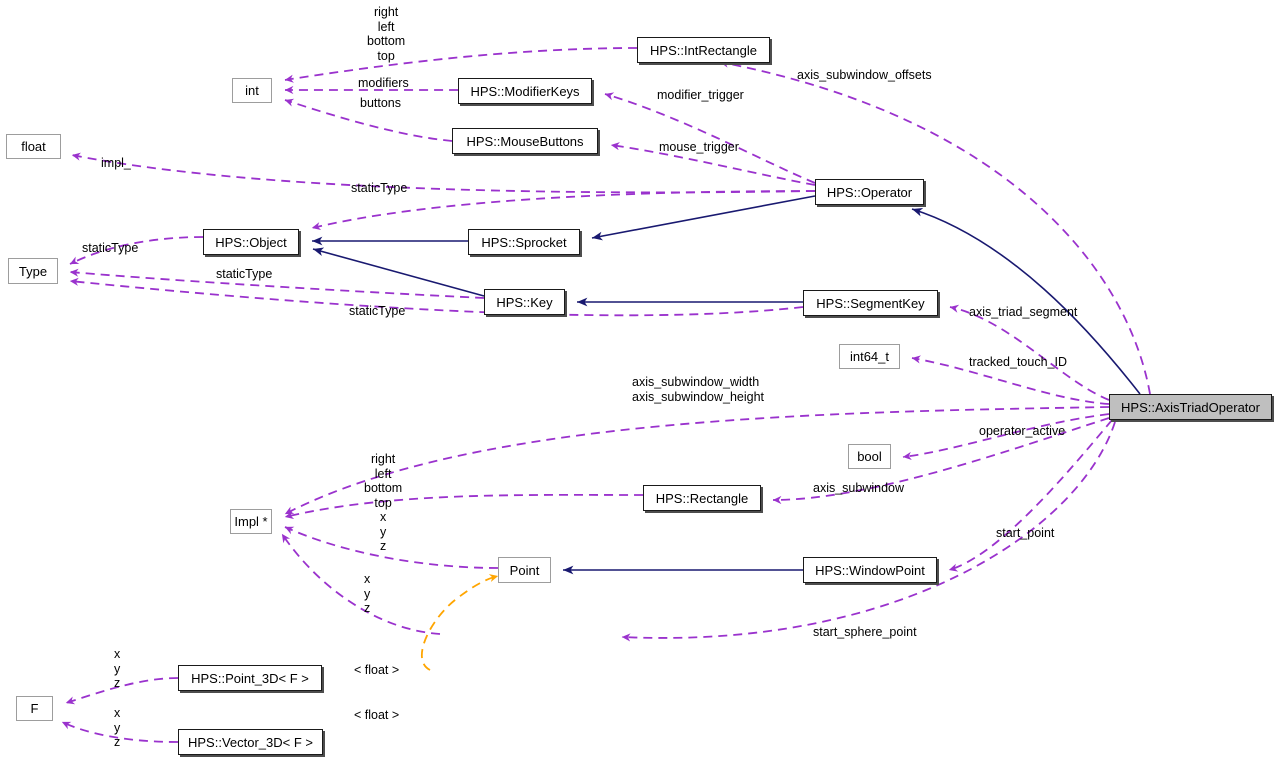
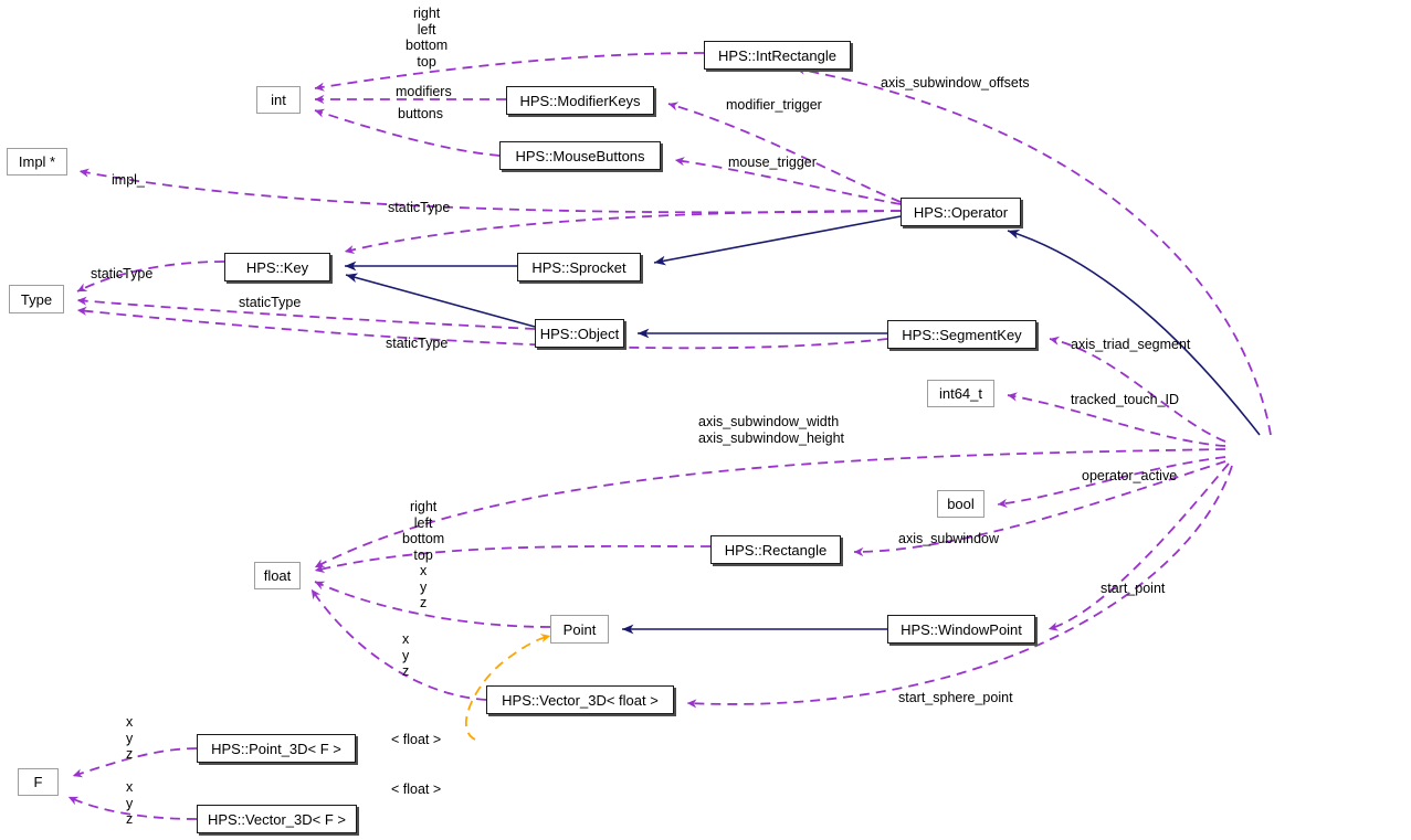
  int
  HPS::IntRectangle
  HPS::ModifierKeys
  HPS::MouseButtons
- float
+ Impl *
  HPS::Operator
- HPS::Object
+ HPS::Key
  HPS::Sprocket
  Type
- HPS::Key
+ HPS::Object
  HPS::SegmentKey
  int64_t
- HPS::AxisTriadOperator
  bool
  HPS::Rectangle
- Impl *
+ float
  Point
  HPS::WindowPoint
+ HPS::Vector_3D< float >
  HPS::Point_3D< F >
  F
  HPS::Vector_3D< F >
  right
  left
  bottom
  top
  axis_subwindow_offsets
  modifiers
  modifier_trigger
  buttons
  mouse_trigger
  impl_
  staticType
  staticType
  staticType
  axis_triad_segment
  staticType
  tracked_touch_ID
  axis_subwindow_width
  axis_subwindow_height
  operator_active
  right
  left
  bottom
  top
  x
  y
  z
  axis_subwindow
  start_point
  x
  y
  z
  start_sphere_point
  x
  y
  z
  < float >
  x
  y
  z
  < float >
